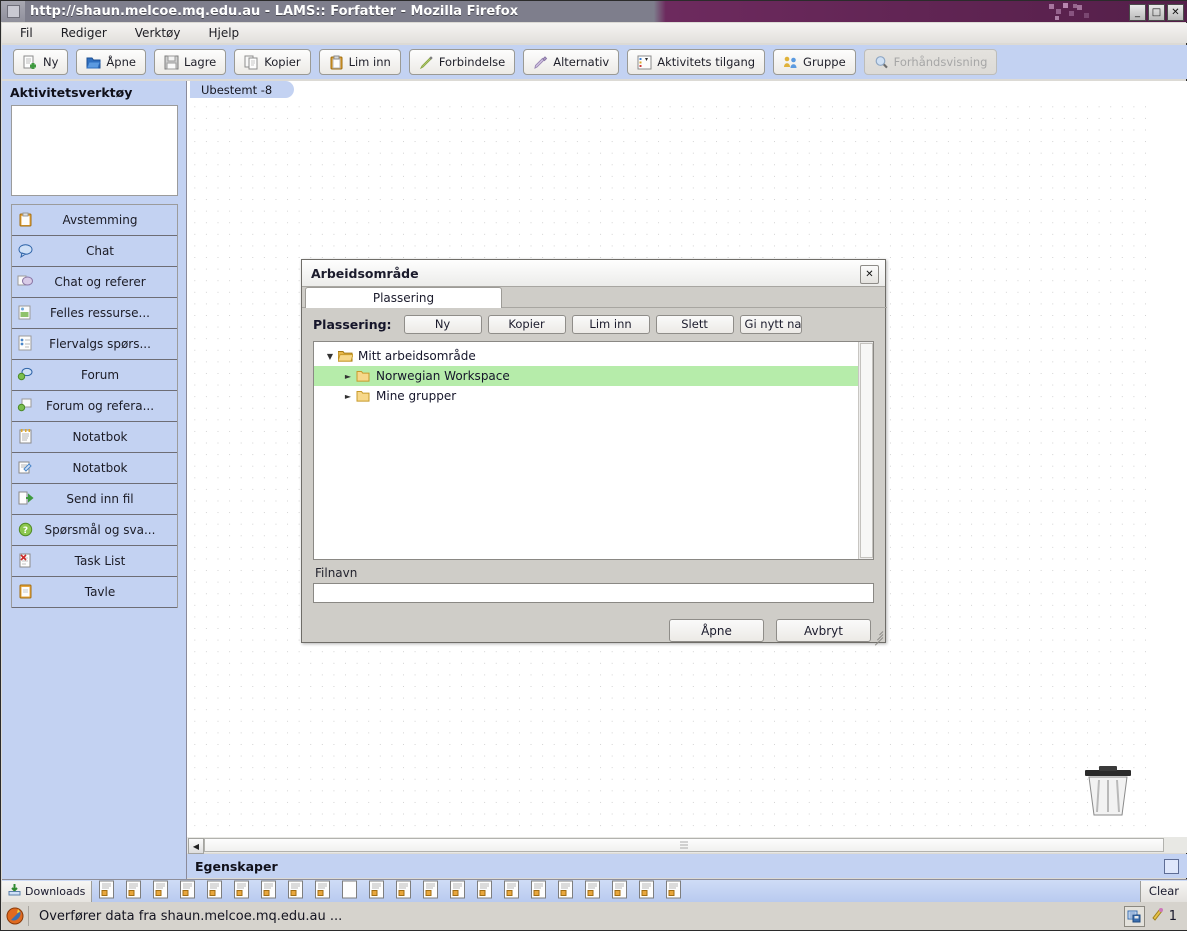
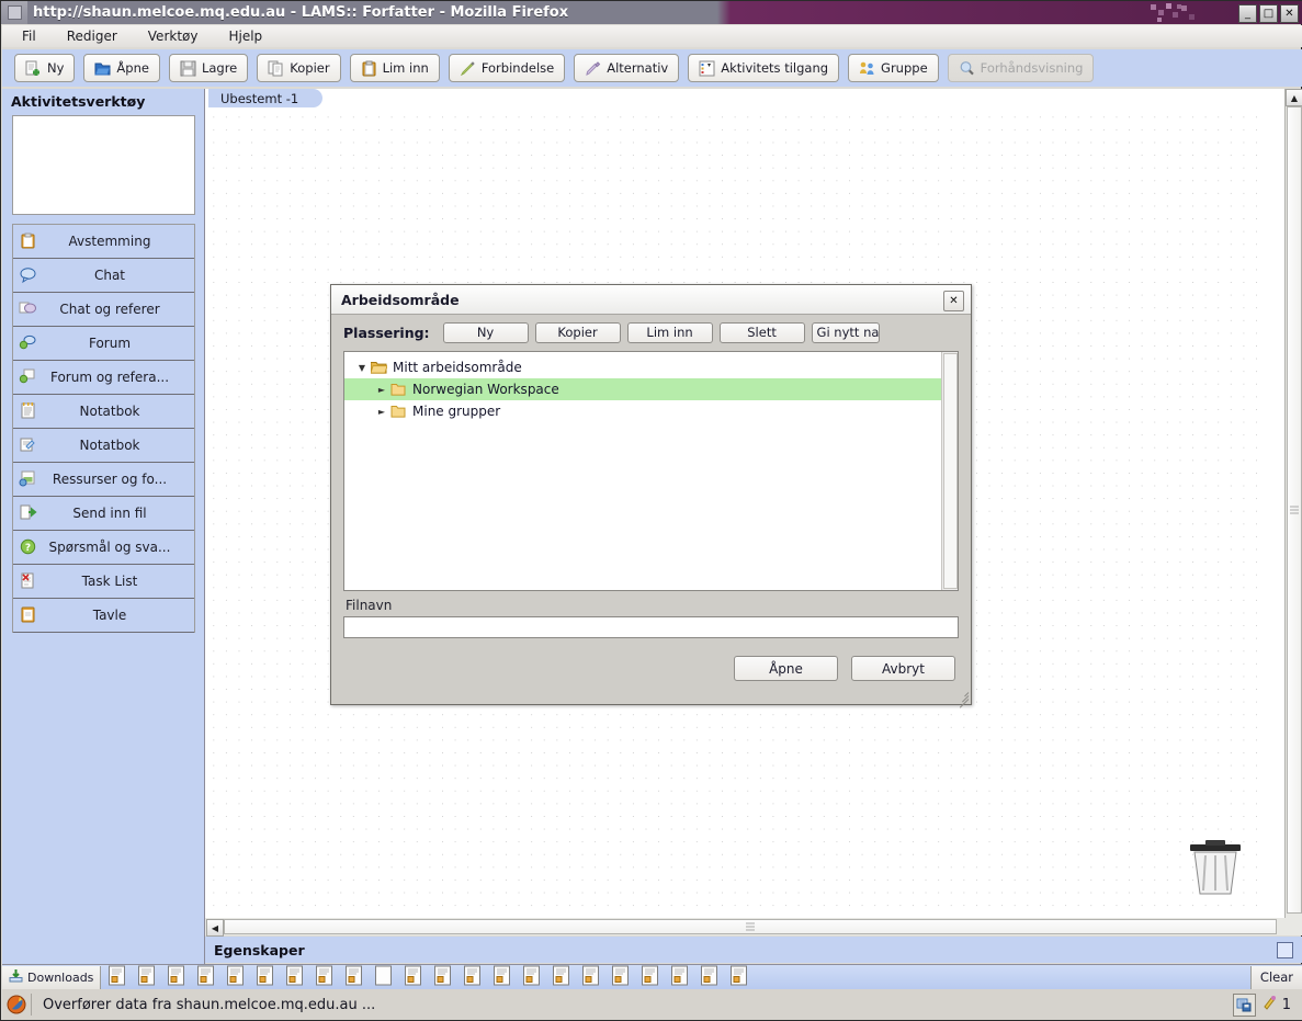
  http://shaun.melcoe.mq.edu.au - LAMS:: Forfatter - Mozilla Firefox
  _
  □
  ✕
  Fil
  Rediger
  Verktøy
  Hjelp
  Ny
  Åpne
  Lagre
  Kopier
  Lim inn
  Forbindelse
  Alternativ
  Aktivitets tilgang
  Gruppe
  Forhåndsvisning
  Aktivitetsverktøy
  Avstemming
  Chat
  Chat og referer
- Felles ressurse...
- Flervalgs spørs...
  Forum
  Forum og refera...
  Notatbok
  Notatbok
+ Ressurser og fo...
  Send inn fil
  ?
  Spørsmål og sva...
  Task List
  Tavle
- Ubestemt -8
+ Ubestemt -1
+ ▲
  ◀
  Egenskaper
  Arbeidsområde
  ✕
- Plassering
  Plassering:
  Ny
  Kopier
  Lim inn
  Slett
  Gi nytt na
  ▼
  Mitt arbeidsområde
  ►
  Norwegian Workspace
  ►
  Mine grupper
  Filnavn
  Åpne
  Avbryt
  Downloads
  Clear
  Overfører data fra shaun.melcoe.mq.edu.au ...
  1
